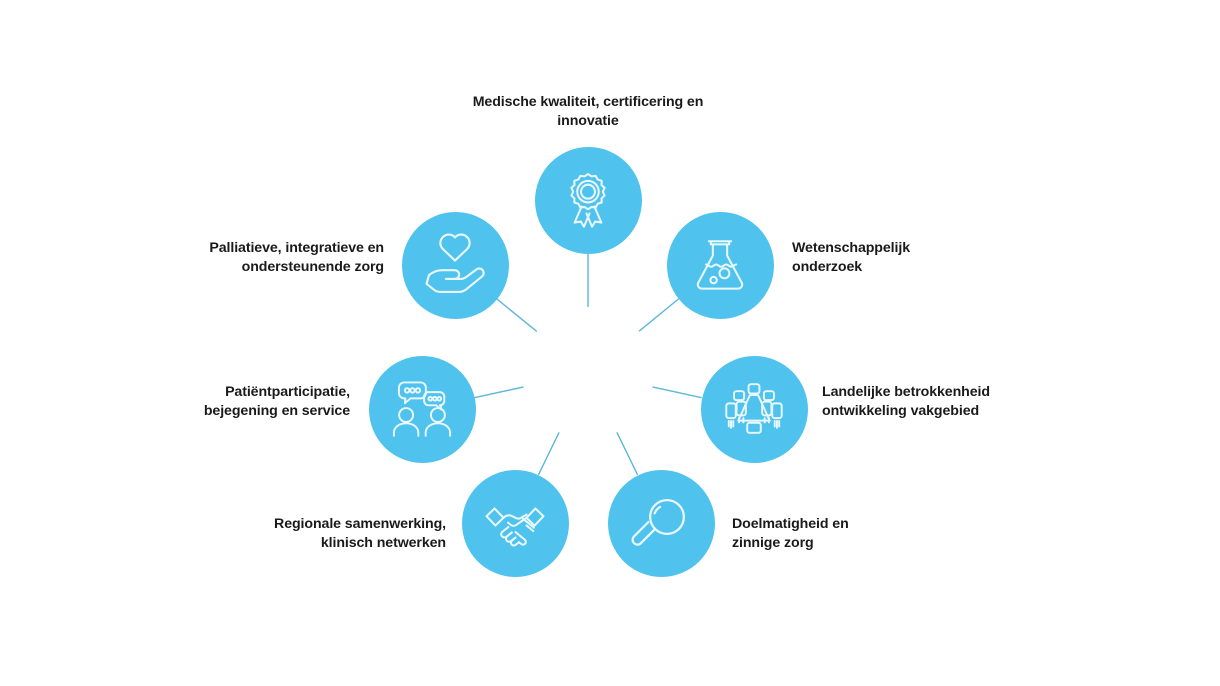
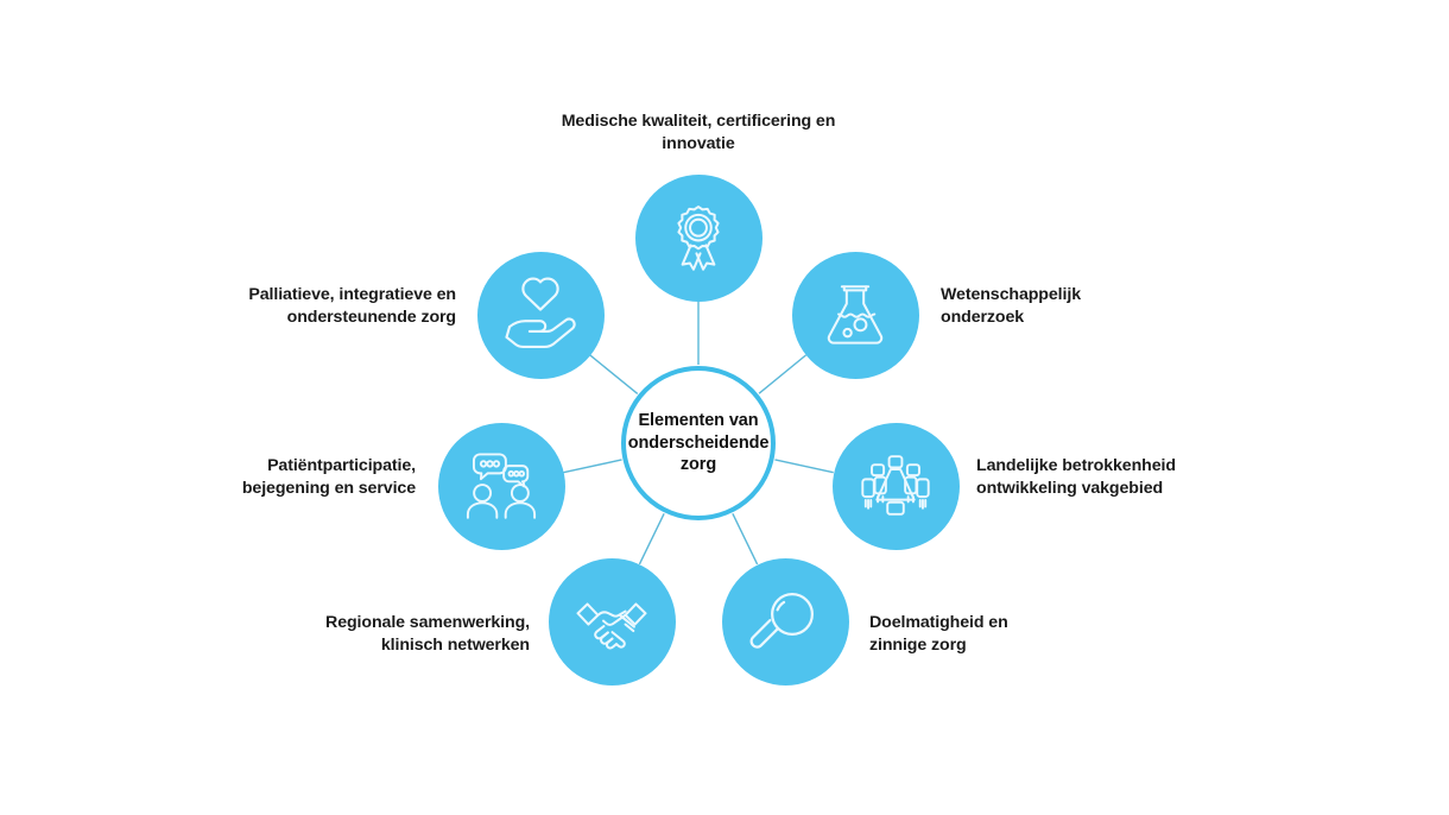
  Medische kwaliteit, certificering en
  innovatie
  Wetenschappelijk
  onderzoek
  Landelijke betrokkenheid
  ontwikkeling vakgebied
  Doelmatigheid en
  zinnige zorg
  Regionale samenwerking,
  klinisch netwerken
  Patiëntparticipatie,
  bejegening en service
  Palliatieve, integratieve en
  ondersteunende zorg
+ Elementen van onderscheidende zorg
